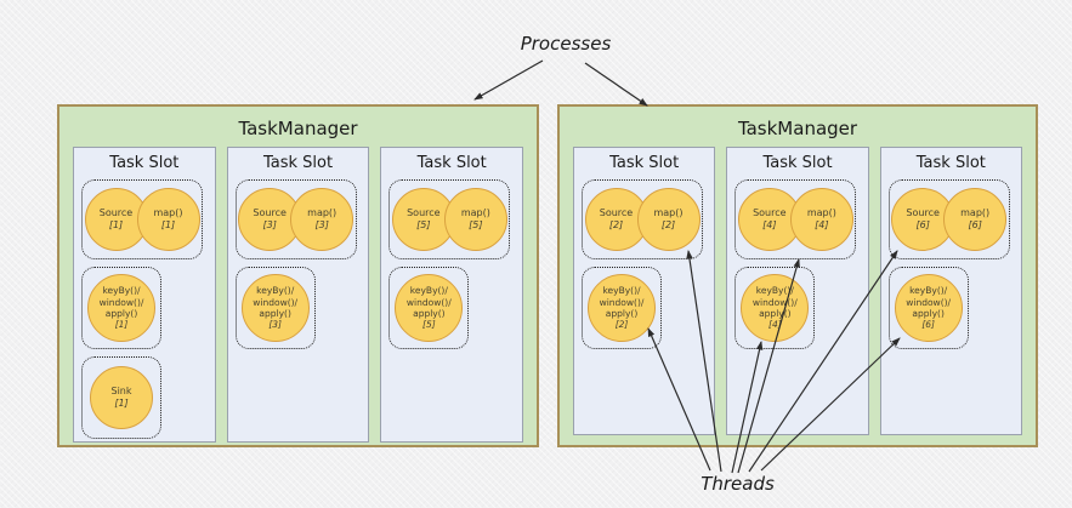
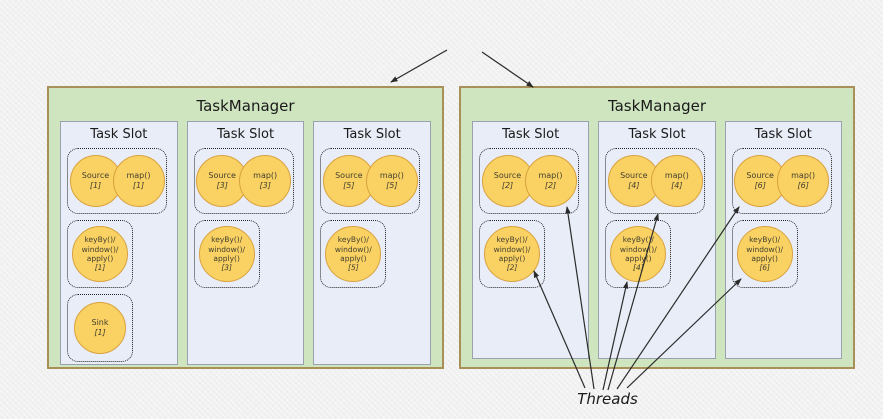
- Processes
  Threads
  TaskManager
  Task Slot
  Source
  [1]
  map()
  [1]
  keyBy()/
  window()/
  apply()
  [1]
  Sink
  [1]
  Task Slot
  Source
  [3]
  map()
  [3]
  keyBy()/
  window()/
  apply()
  [3]
  Task Slot
  Source
  [5]
  map()
  [5]
  keyBy()/
  window()/
  apply()
  [5]
  TaskManager
  Task Slot
  Source
  [2]
  map()
  [2]
  keyBy()/
  window()/
  apply()
  [2]
  Task Slot
  Source
  [4]
  map()
  [4]
  keyBy()/
  window()/
  apply()
  Task Slot
  Source
  [6]
  map()
  [6]
  keyBy()/
  window()/
  apply()
  [6]
